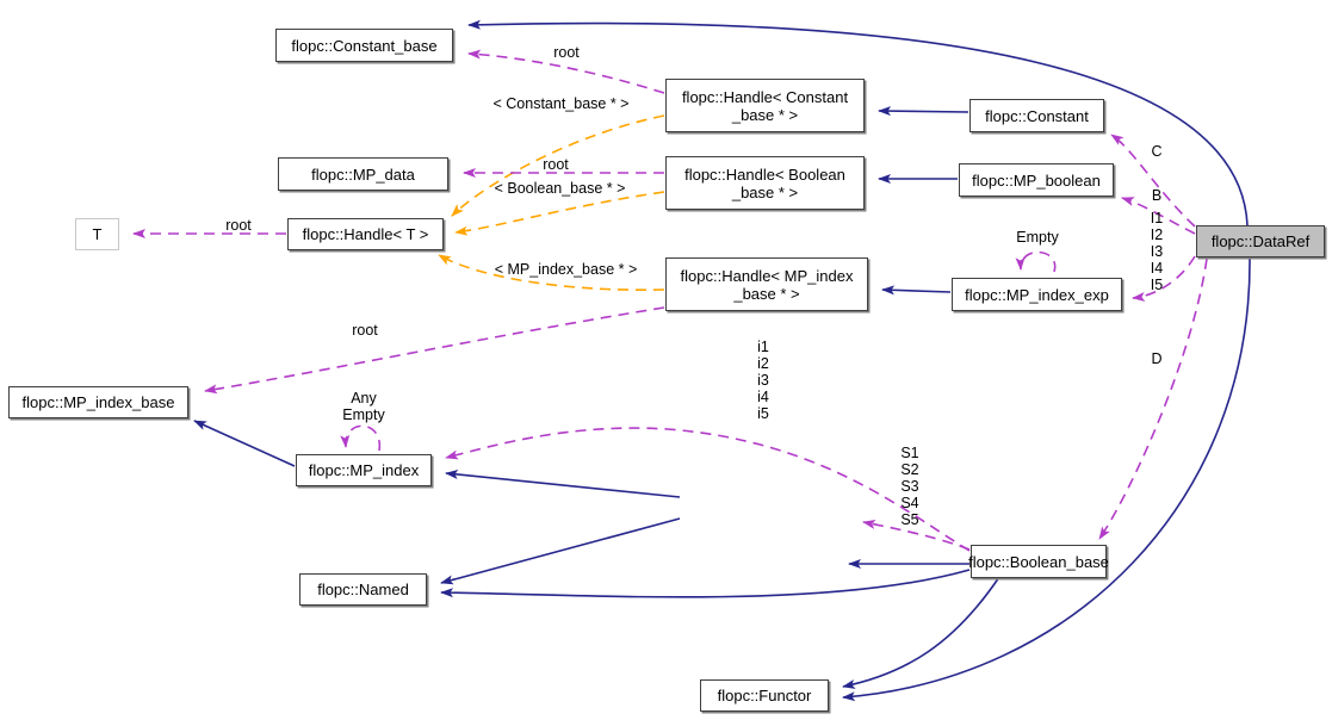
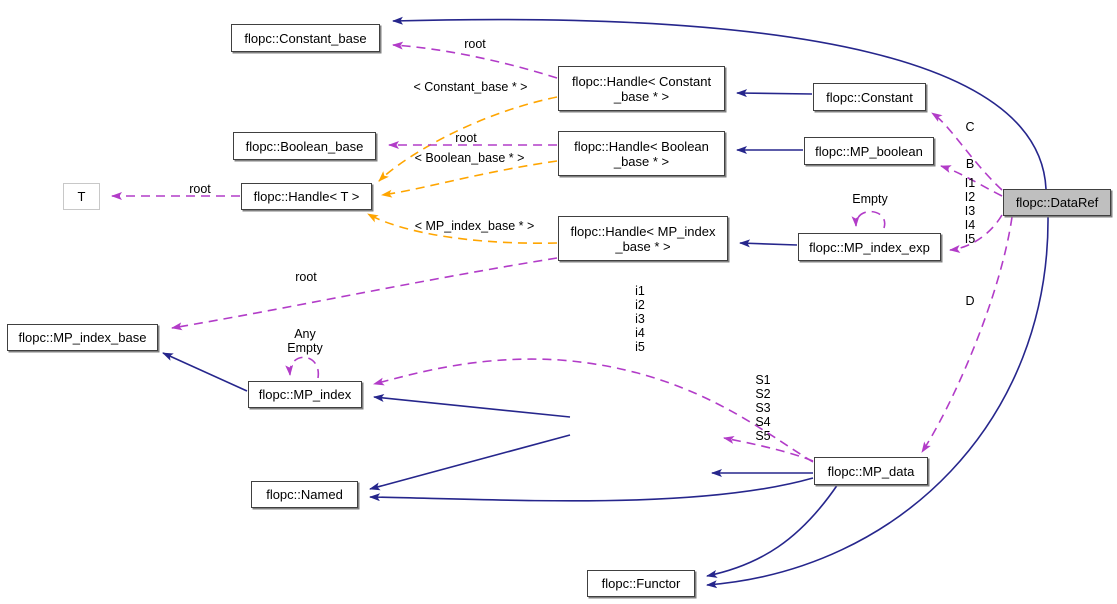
  flopc::Constant_base
- flopc::MP_data
+ flopc::Boolean_base
  T
  flopc::Handle< T >
  flopc::Handle< Constant
  _base * >
  flopc::Handle< Boolean
  _base * >
  flopc::Handle< MP_index
  _base * >
  flopc::Constant
  flopc::MP_boolean
  flopc::MP_index_exp
  flopc::DataRef
  flopc::MP_index_base
  flopc::MP_index
  flopc::Named
- flopc::Boolean_base
+ flopc::MP_data
  flopc::Functor
  root
  < Constant_base * >
  root
  < Boolean_base * >
  root
  < MP_index_base * >
  root
  Empty
  Any
  Empty
  C
  B
  I1
  I2
  I3
  I4
  I5
  D
  i1
  i2
  i3
  i4
  i5
  S1
  S2
  S3
  S4
  S5
